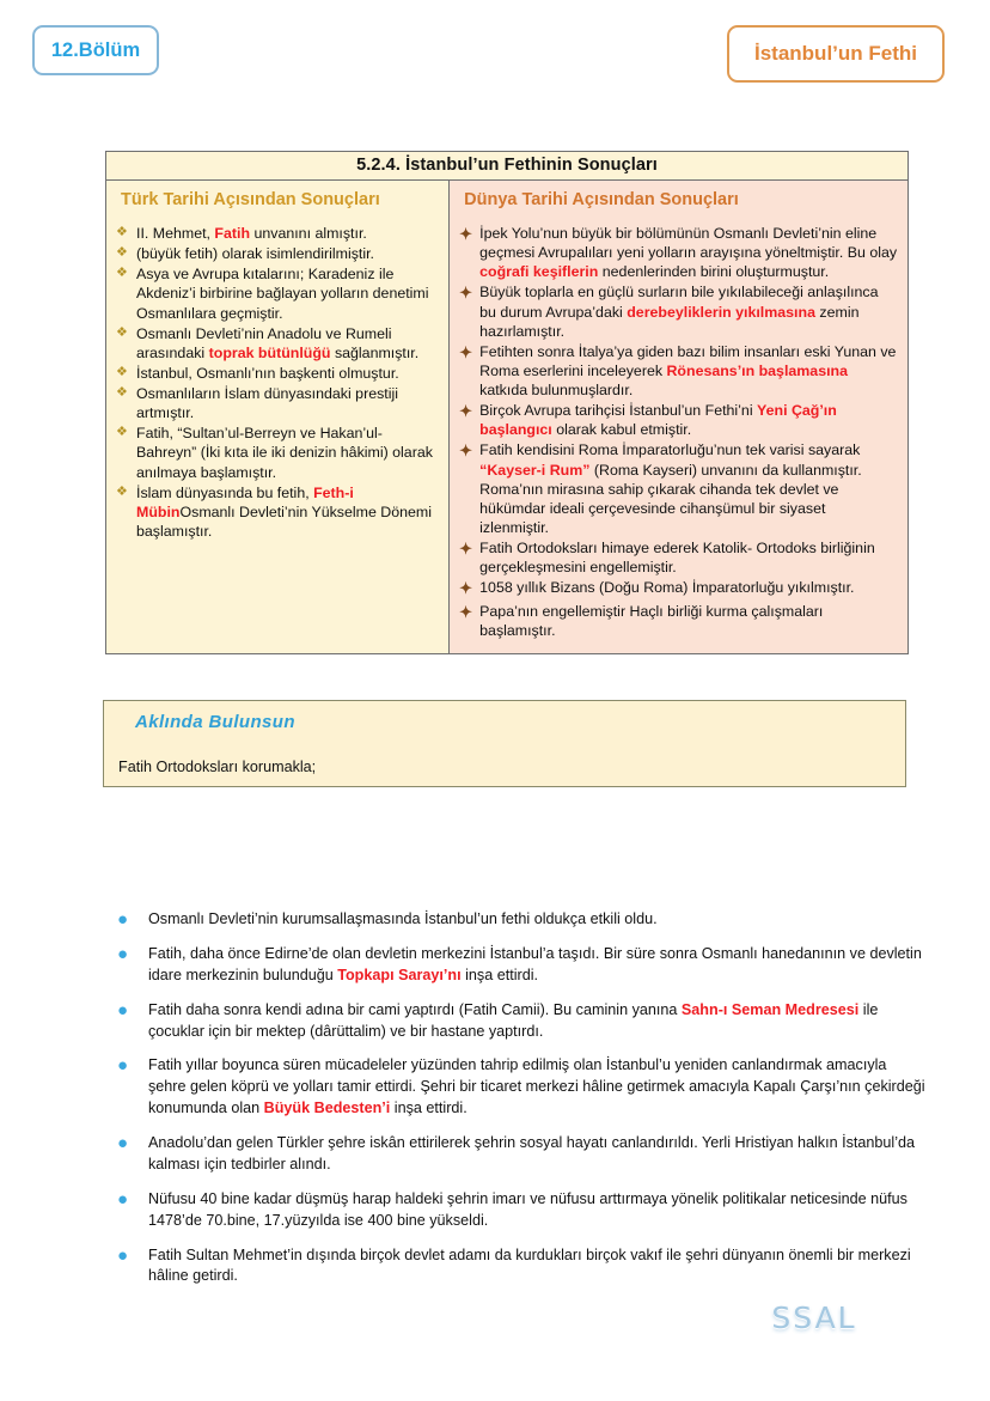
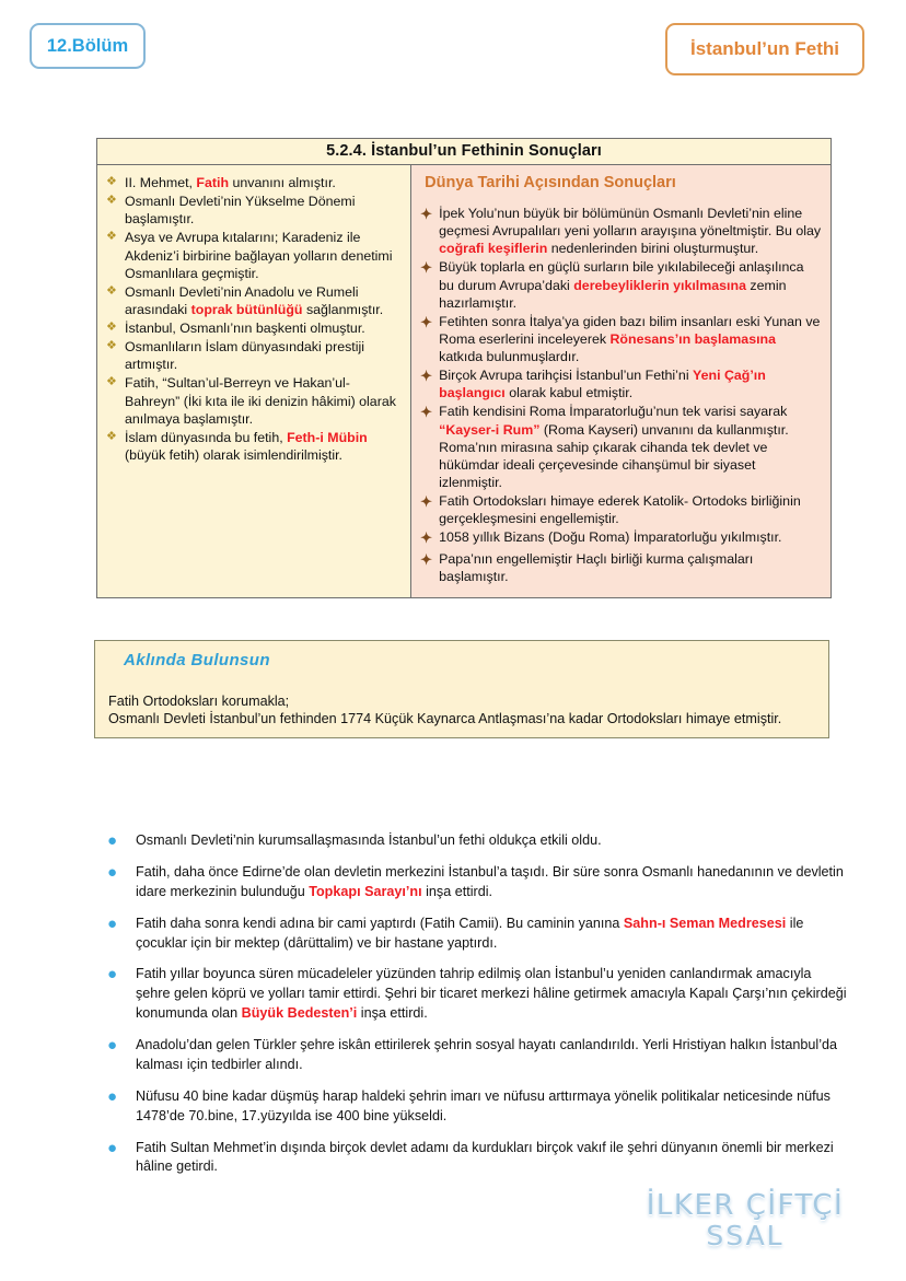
  12.Bölüm
  İstanbul’un Fethi
  5.2.4. İstanbul’un Fethinin Sonuçları
- Türk Tarihi Açısından Sonuçları
  ❖
  II. Mehmet, Fatih unvanını almıştır.
  ❖
- (büyük fetih) olarak isimlendirilmiştir.
+ Osmanlı Devleti’nin Yükselme Dönemi başlamıştır.
  ❖
  Asya ve Avrupa kıtalarını; Karadeniz ile Akdeniz’i birbirine bağlayan yolların denetimi Osmanlılara geçmiştir.
  ❖
  Osmanlı Devleti’nin Anadolu ve Rumeli arasındaki toprak bütünlüğü sağlanmıştır.
  ❖
  İstanbul, Osmanlı’nın başkenti olmuştur.
  ❖
  Osmanlıların İslam dünyasındaki prestiji artmıştır.
  ❖
  Fatih, “Sultan’ul-Berreyn ve Hakan’ul-Bahreyn” (İki kıta ile iki denizin hâkimi) olarak anılmaya başlamıştır.
  ❖
- İslam dünyasında bu fetih, Feth-i MübinOsmanlı Devleti’nin Yükselme Dönemi başlamıştır.
+ İslam dünyasında bu fetih, Feth-i Mübin (büyük fetih) olarak isimlendirilmiştir.
  Dünya Tarihi Açısından Sonuçları
  ✦
  İpek Yolu’nun büyük bir bölümünün Osmanlı Devleti’nin eline geçmesi Avrupalıları yeni yolların arayışına yöneltmiştir. Bu olay coğrafi keşiflerin nedenlerinden birini oluşturmuştur.
  ✦
  Büyük toplarla en güçlü surların bile yıkılabileceği anlaşılınca bu durum Avrupa’daki derebeyliklerin yıkılmasına zemin hazırlamıştır.
  ✦
  Fetihten sonra İtalya’ya giden bazı bilim insanları eski Yunan ve Roma eserlerini inceleyerek Rönesans’ın başlamasına katkıda bulunmuşlardır.
  ✦
  Birçok Avrupa tarihçisi İstanbul’un Fethi’ni Yeni Çağ’ın başlangıcı olarak kabul etmiştir.
  ✦
  Fatih kendisini Roma İmparatorluğu’nun tek varisi sayarak “Kayser-i Rum” (Roma Kayseri) unvanını da kullanmıştır. Roma’nın mirasına sahip çıkarak cihanda tek devlet ve hükümdar ideali çerçevesinde cihanşümul bir siyaset izlenmiştir.
  ✦
  Fatih Ortodoksları himaye ederek Katolik- Ortodoks birliğinin gerçekleşmesini engellemiştir.
  ✦
  1058 yıllık Bizans (Doğu Roma) İmparatorluğu yıkılmıştır.
  ✦
  Papa’nın engellemiştir Haçlı birliği kurma çalışmaları başlamıştır.
  Aklında Bulunsun
  Fatih Ortodoksları korumakla;
+ Osmanlı Devleti İstanbul’un fethinden 1774 Küçük Kaynarca Antlaşması’na kadar Ortodoksları himaye etmiştir.
  ●
  Osmanlı Devleti’nin kurumsallaşmasında İstanbul’un fethi oldukça etkili oldu.
  ●
  Fatih, daha önce Edirne’de olan devletin merkezini İstanbul’a taşıdı. Bir süre sonra Osmanlı hanedanının ve devletin idare merkezinin bulunduğu Topkapı Sarayı’nı inşa ettirdi.
  ●
  Fatih daha sonra kendi adına bir cami yaptırdı (Fatih Camii). Bu caminin yanına Sahn-ı Seman Medresesi ile çocuklar için bir mektep (dârüttalim) ve bir hastane yaptırdı.
  ●
  Fatih yıllar boyunca süren mücadeleler yüzünden tahrip edilmiş olan İstanbul’u yeniden canlandırmak amacıyla şehre gelen köprü ve yolları tamir ettirdi. Şehri bir ticaret merkezi hâline getirmek amacıyla Kapalı Çarşı’nın çekirdeği konumunda olan Büyük Bedesten’i inşa ettirdi.
  ●
  Anadolu’dan gelen Türkler şehre iskân ettirilerek şehrin sosyal hayatı canlandırıldı. Yerli Hristiyan halkın İstanbul’da kalması için tedbirler alındı.
  ●
  Nüfusu 40 bine kadar düşmüş harap haldeki şehrin imarı ve nüfusu arttırmaya yönelik politikalar neticesinde nüfus 1478’de 70.bine, 17.yüzyılda ise 400 bine yükseldi.
  ●
  Fatih Sultan Mehmet’in dışında birçok devlet adamı da kurdukları birçok vakıf ile şehri dünyanın önemli bir merkezi hâline getirdi.
+ İLKER ÇİFTÇİ
  SSAL
